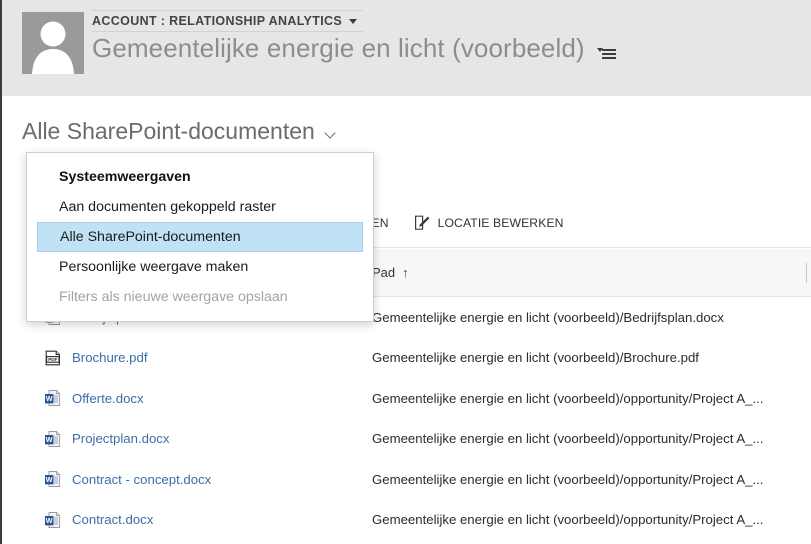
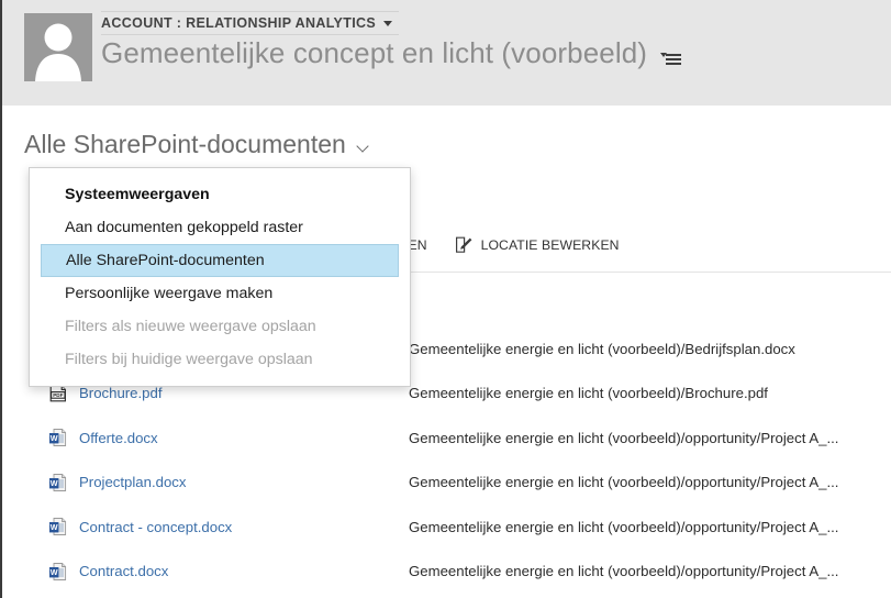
  ACCOUNT : RELATIONSHIP ANALYTICS
- Gemeentelijke energie en licht (voorbeeld)
+ Gemeentelijke concept en licht (voorbeeld)
  Alle SharePoint-documenten
  LOCATIE BEWERKEN
- Pad
- ↑
  Gemeentelijke energie en licht (voorbeeld)/Bedrijfsplan.docx
  Brochure.pdf
  Gemeentelijke energie en licht (voorbeeld)/Brochure.pdf
  W
  Offerte.docx
  Gemeentelijke energie en licht (voorbeeld)/opportunity/Project A_...
  W
  Projectplan.docx
  Gemeentelijke energie en licht (voorbeeld)/opportunity/Project A_...
  W
  Contract - concept.docx
  Gemeentelijke energie en licht (voorbeeld)/opportunity/Project A_...
  W
  Contract.docx
  Gemeentelijke energie en licht (voorbeeld)/opportunity/Project A_...
  Systeemweergaven
  Aan documenten gekoppeld raster
  Alle SharePoint-documenten
  Persoonlijke weergave maken
  Filters als nieuwe weergave opslaan
+ Filters bij huidige weergave opslaan
